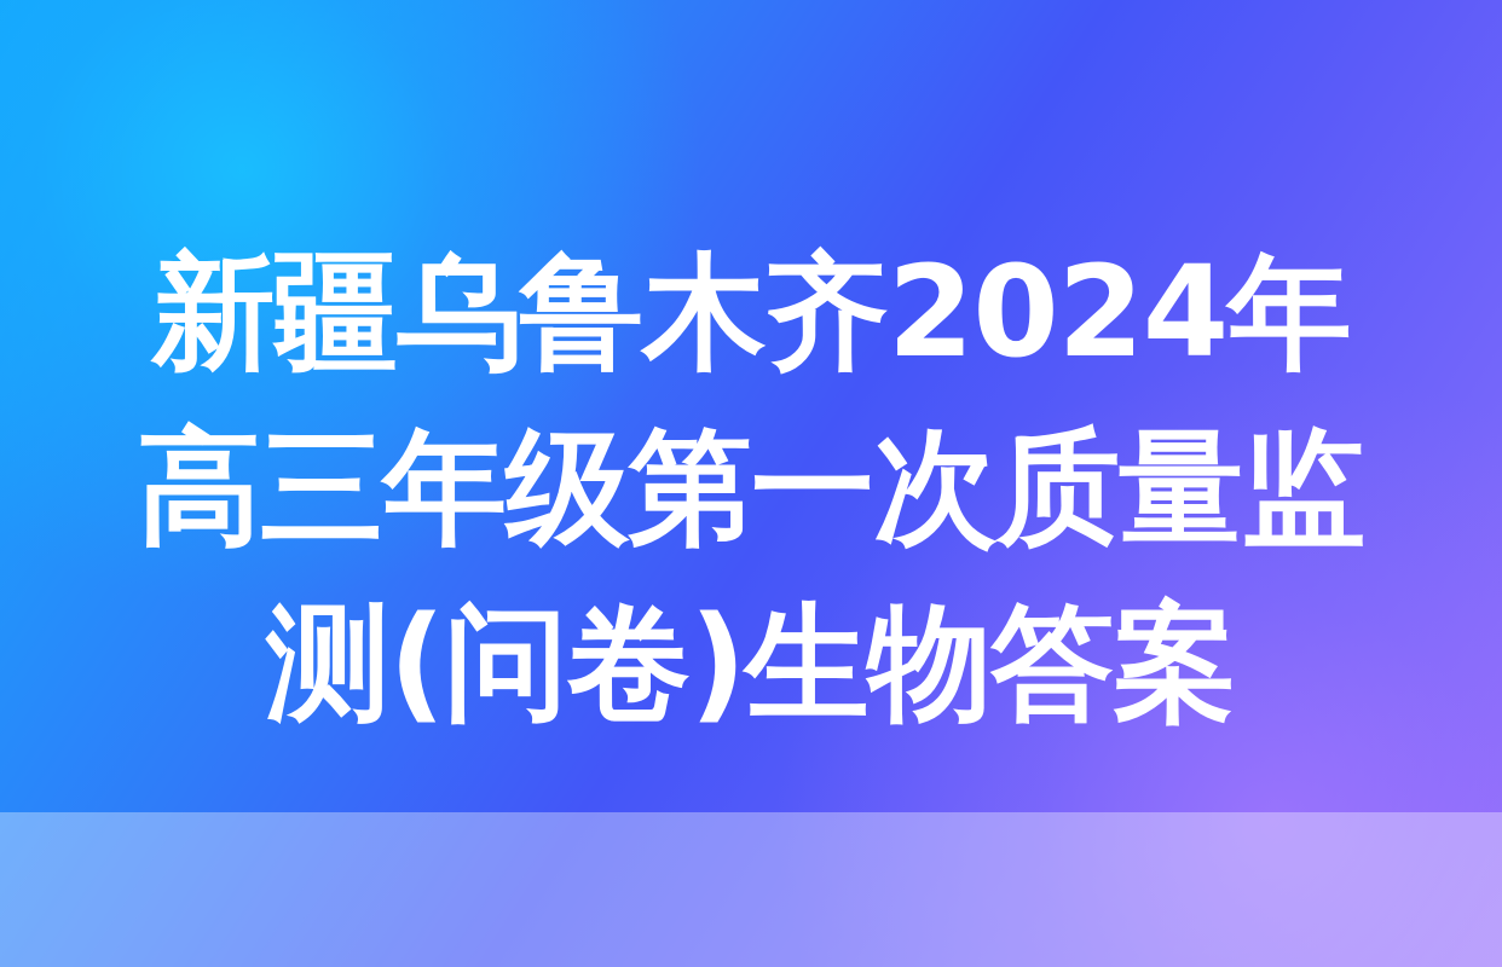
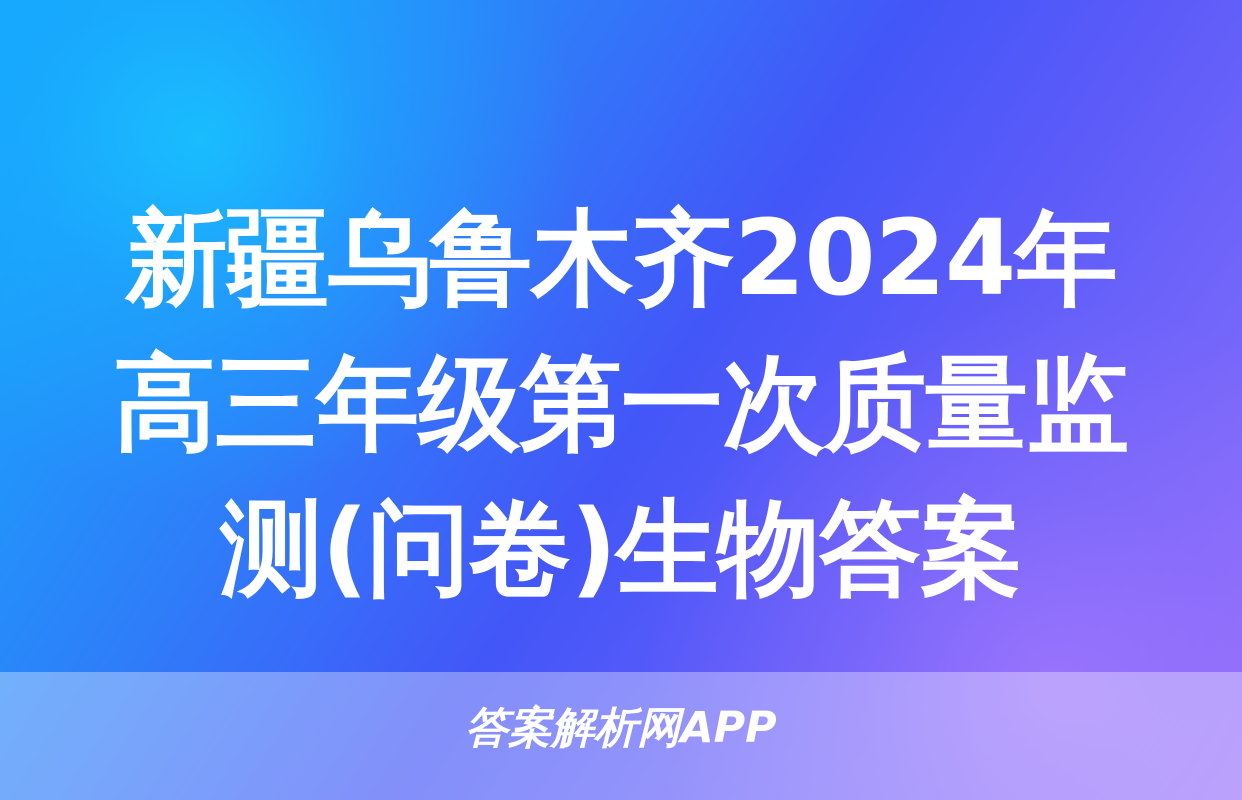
  新疆乌鲁木齐2024年高三年级第一次质量监测(问卷)生物答案
+ 答案解析网APP
